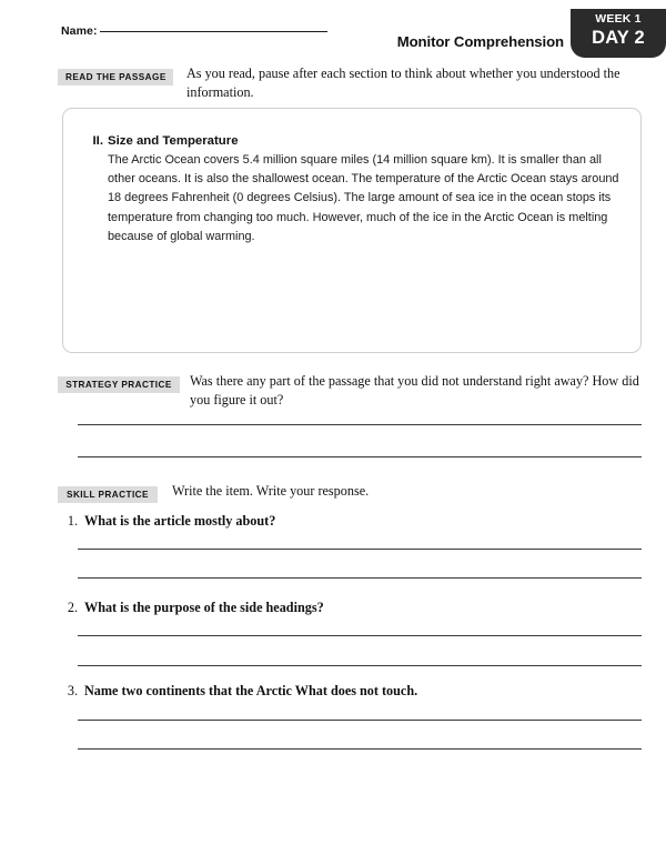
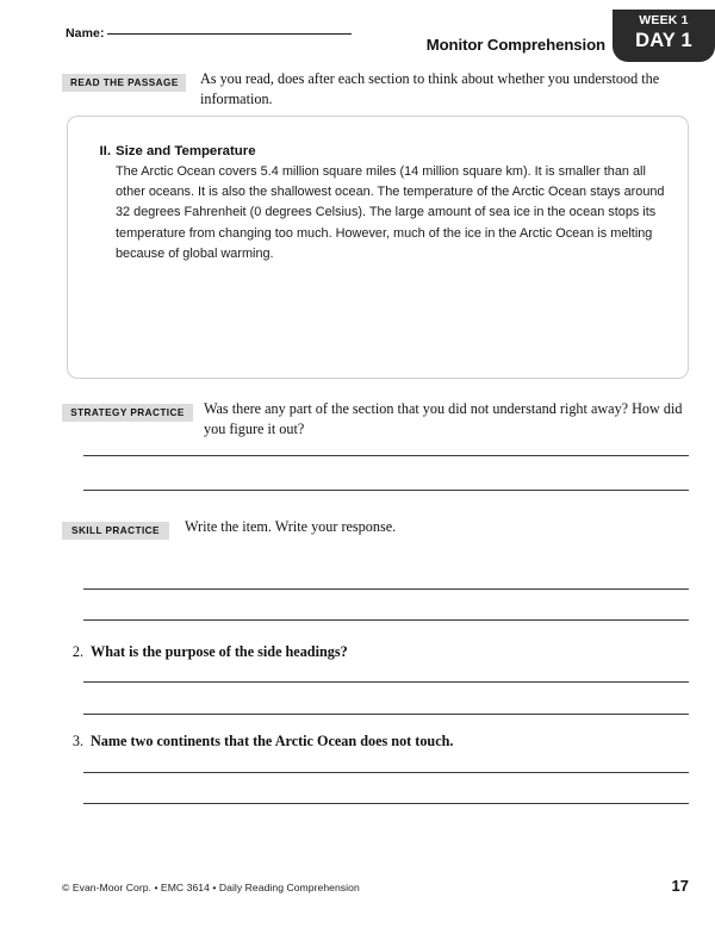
  Name:
  Monitor Comprehension
  WEEK 1
- DAY 2
+ DAY 1
  READ THE PASSAGE
- As you read, pause after each section to think about whether you understood the information.
+ As you read, does after each section to think about whether you understood the information.
  II.
  Size and Temperature
- The Arctic Ocean covers 5.4 million square miles (14 million square km). It is smaller than all other oceans. It is also the shallowest ocean. The temperature of the Arctic Ocean stays around 18 degrees Fahrenheit (0 degrees Celsius). The large amount of sea ice in the ocean stops its temperature from changing too much. However, much of the ice in the Arctic Ocean is melting because of global warming.
+ The Arctic Ocean covers 5.4 million square miles (14 million square km). It is smaller than all other oceans. It is also the shallowest ocean. The temperature of the Arctic Ocean stays around 32 degrees Fahrenheit (0 degrees Celsius). The large amount of sea ice in the ocean stops its temperature from changing too much. However, much of the ice in the Arctic Ocean is melting because of global warming.
  STRATEGY PRACTICE
- Was there any part of the passage that you did not understand right away? How did you figure it out?
+ Was there any part of the section that you did not understand right away? How did you figure it out?
  SKILL PRACTICE
  Write the item. Write your response.
- 1.
- What is the article mostly about?
  2.
  What is the purpose of the side headings?
  3.
- Name two continents that the Arctic What does not touch.
+ Name two continents that the Arctic Ocean does not touch.
+ © Evan-Moor Corp. • EMC 3614 • Daily Reading Comprehension
+ 17
